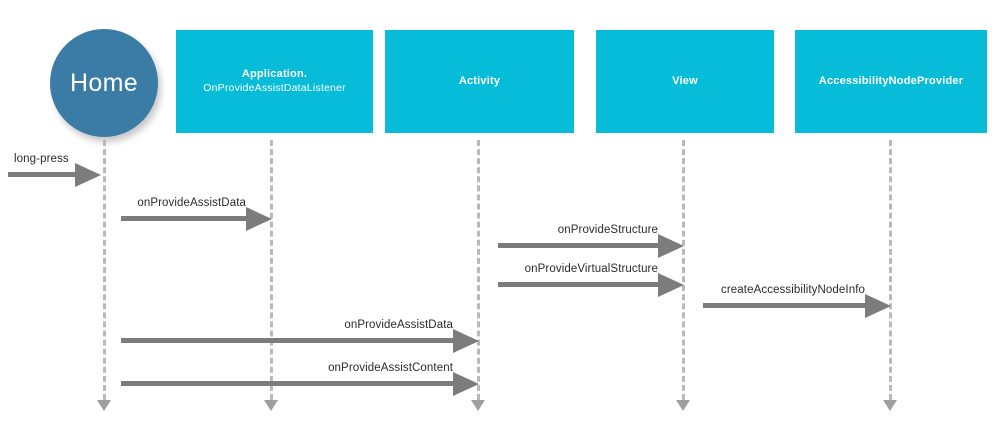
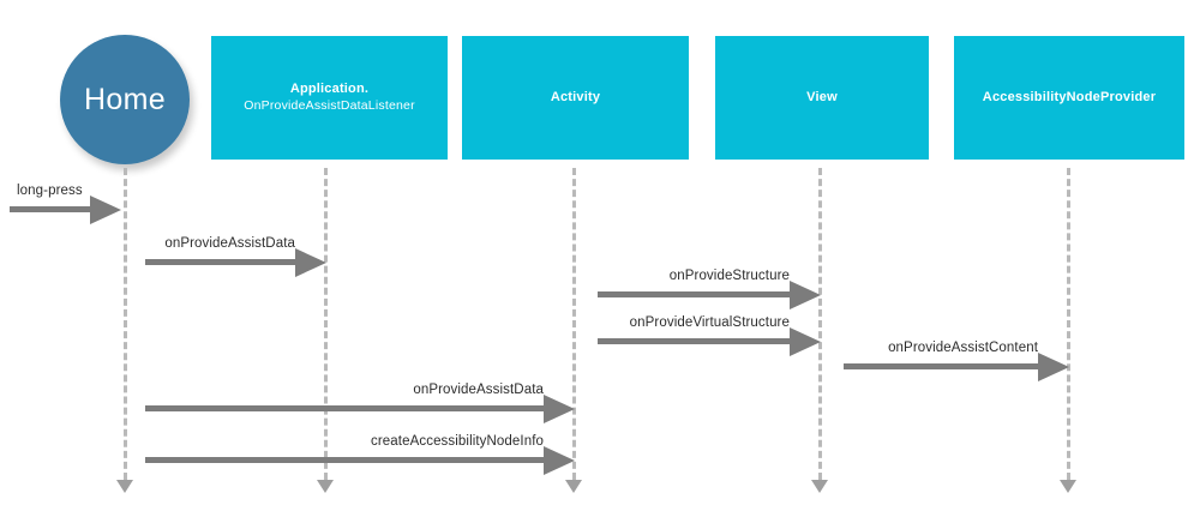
  Home
  Application.
  OnProvideAssistDataListener
  Activity
  View
  AccessibilityNodeProvider
  long-press
  onProvideAssistData
  onProvideStructure
  onProvideVirtualStructure
- createAccessibilityNodeInfo
+ onProvideAssistContent
  onProvideAssistData
- onProvideAssistContent
+ createAccessibilityNodeInfo
